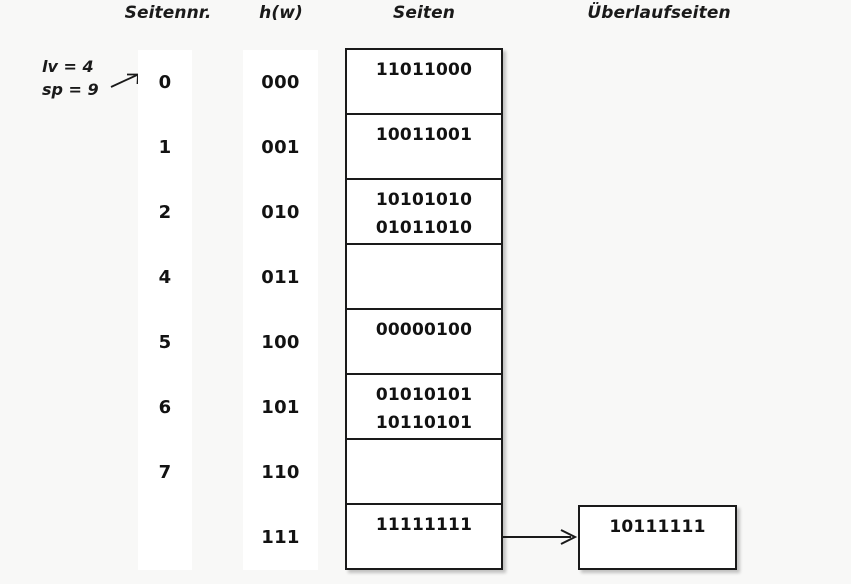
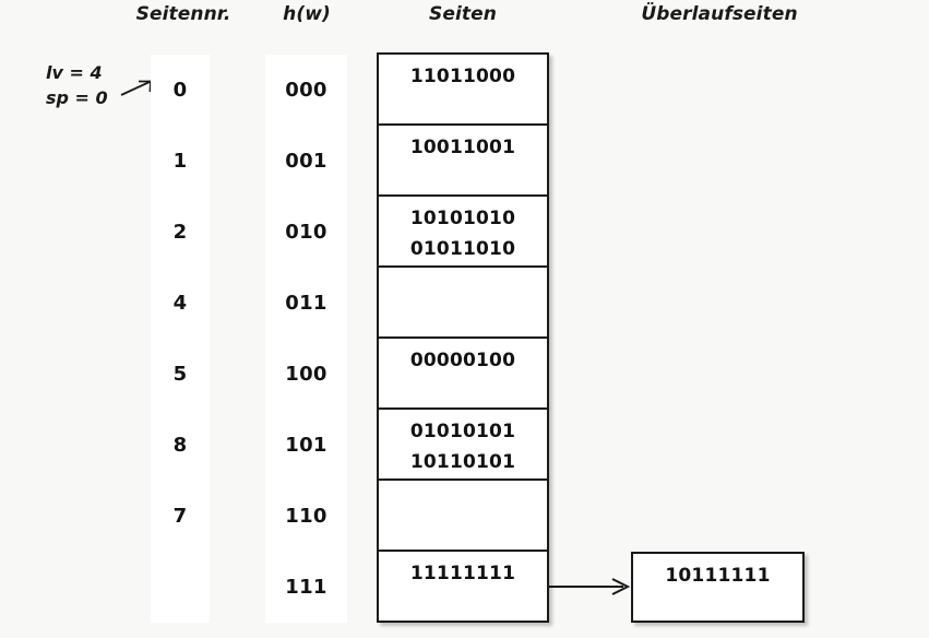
  Seitennr.
  h(w)
  Seiten
  Überlaufseiten
  lv = 4
- sp = 9
+ sp = 0
  0
  1
  2
  4
  5
- 6
+ 8
  7
  000
  001
  010
  011
  100
  101
  110
  111
  11011000
  10011001
  10101010
  01011010
  00000100
  01010101
  10110101
  11111111
  10111111
